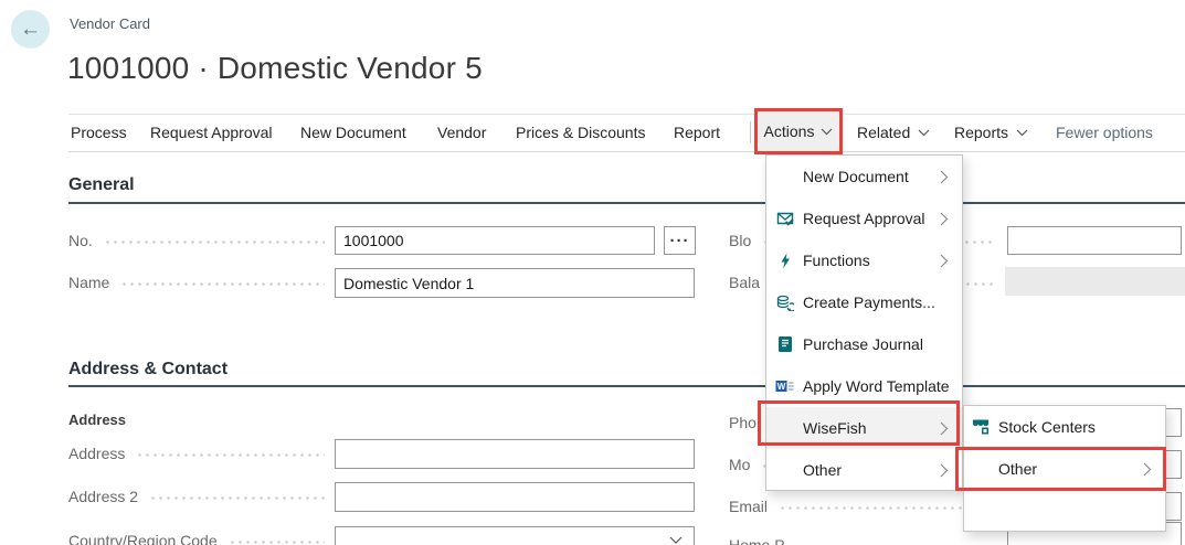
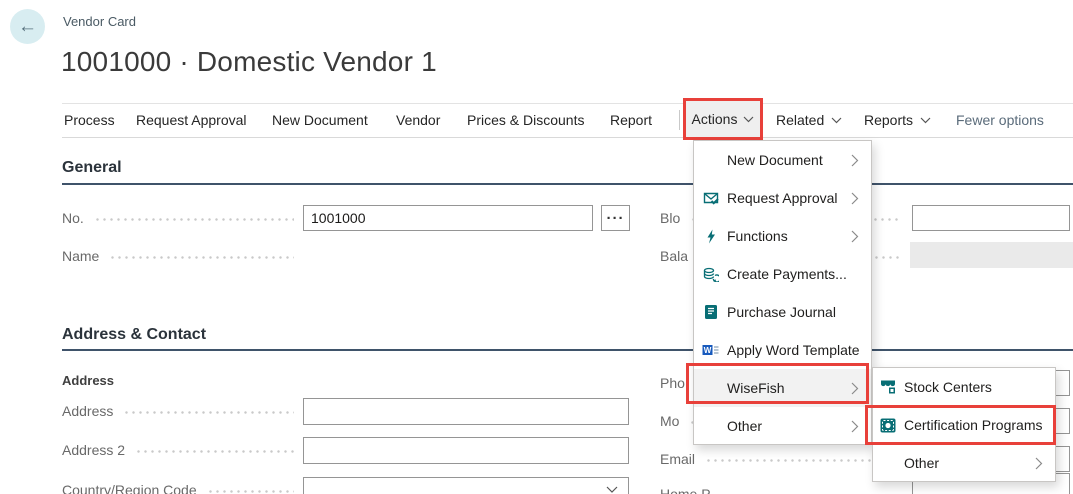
  ←
  Vendor Card
- 1001000 · Domestic Vendor 5
+ 1001000 · Domestic Vendor 1
  Process
  Request Approval
  New Document
  Vendor
  Prices & Discounts
  Report
  Actions
  Related
  Reports
  Fewer options
  General
  No.
  1001000
  ···
  Name
- Domestic Vendor 1
  Blo
  Bala
  Address & Contact
  Address
  Address
  Address 2
  Country/Region Code
  Pho
  Mo
  Email
  New Document
  Request Approval
  Functions
  Create Payments...
  Purchase Journal
  W
  Apply Word Template
  WiseFish
  Other
  Stock Centers
+ Certification Programs
  Other
